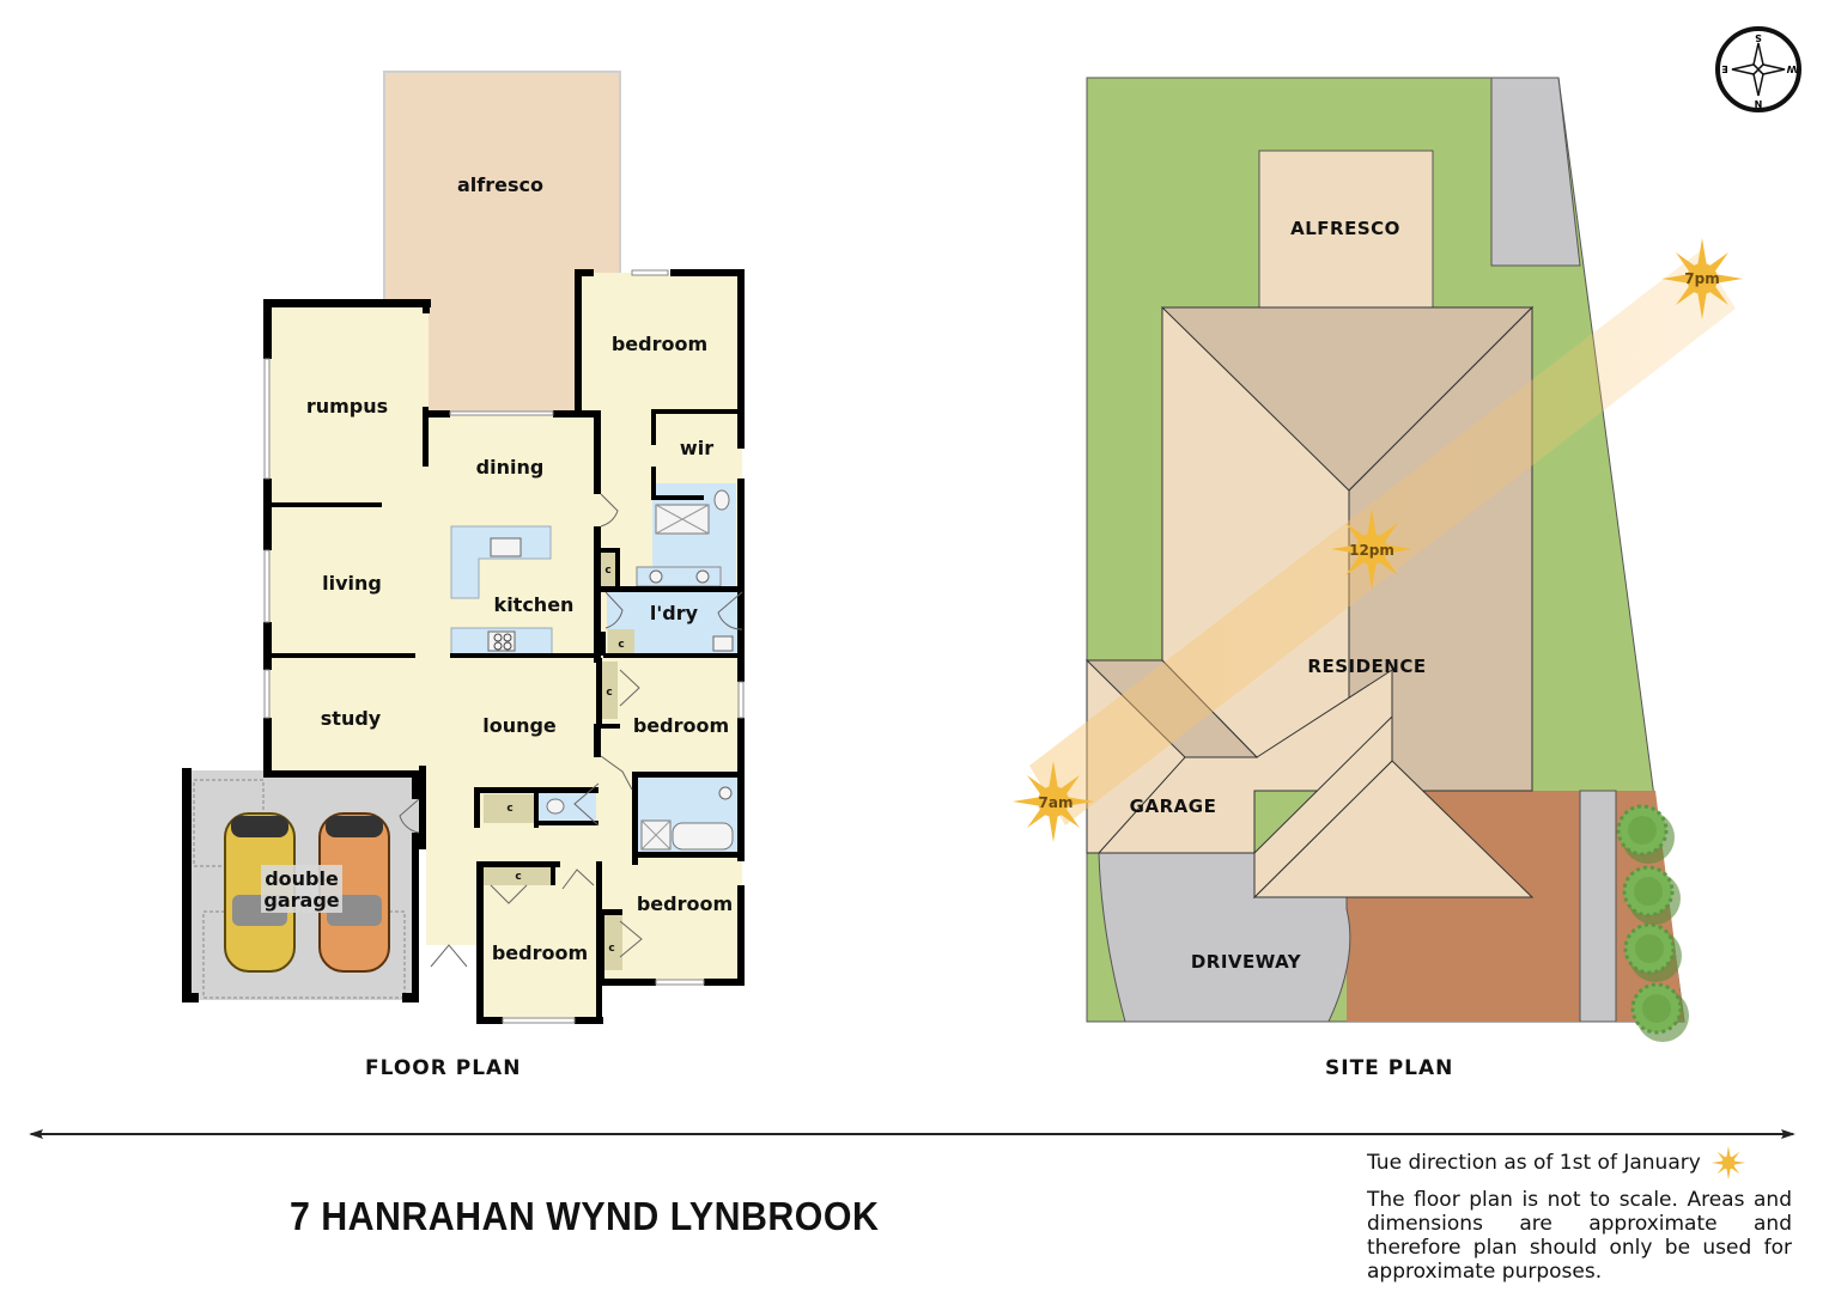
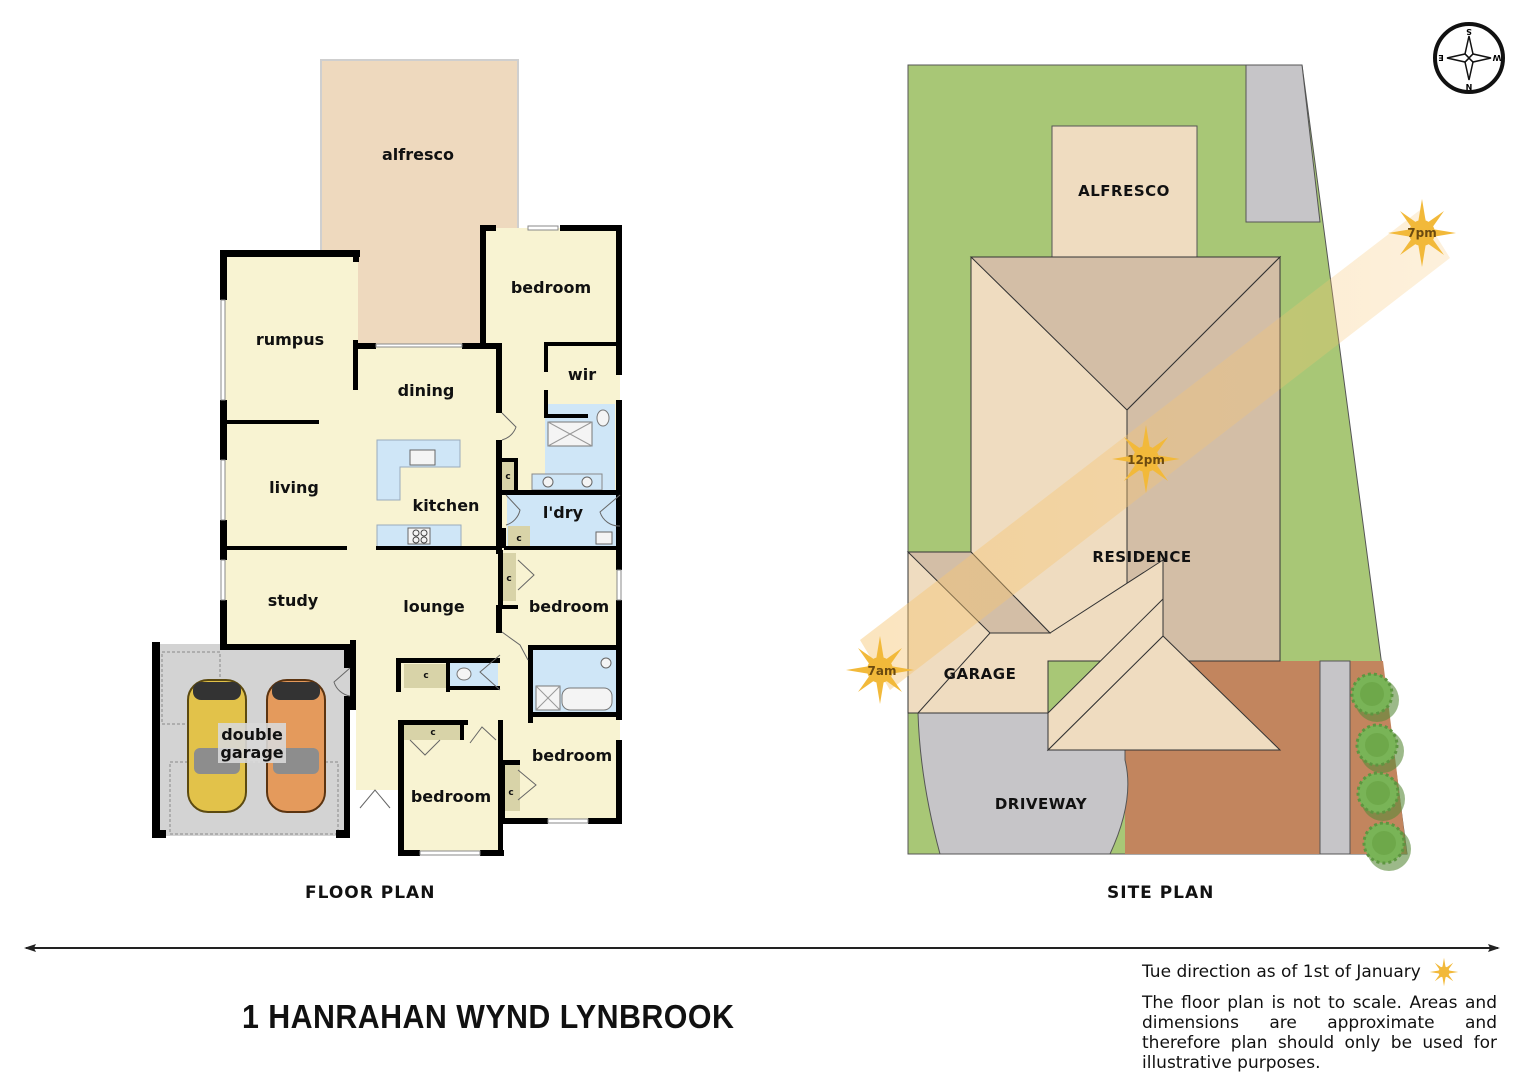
  c
  c
  c
  c
  c
  c
  double
  garage
  alfresco
  rumpus
  dining
  living
  kitchen
  study
  lounge
  bedroom
  wir
  l'dry
  bedroom
  bedroom
  bedroom
  7am
  12pm
  7pm
  ALFRESCO
  RESIDENCE
  GARAGE
  DRIVEWAY
  N
  FLOOR PLAN
  SITE PLAN
- 7 HANRAHAN WYND LYNBROOK
+ 1 HANRAHAN WYND LYNBROOK
  Tue direction as of 1st of January
- The floor plan is not to scale. Areas and dimensions are approximate and therefore plan should only be used for approximate purposes.
+ The floor plan is not to scale. Areas and dimensions are approximate and therefore plan should only be used for illustrative purposes.
